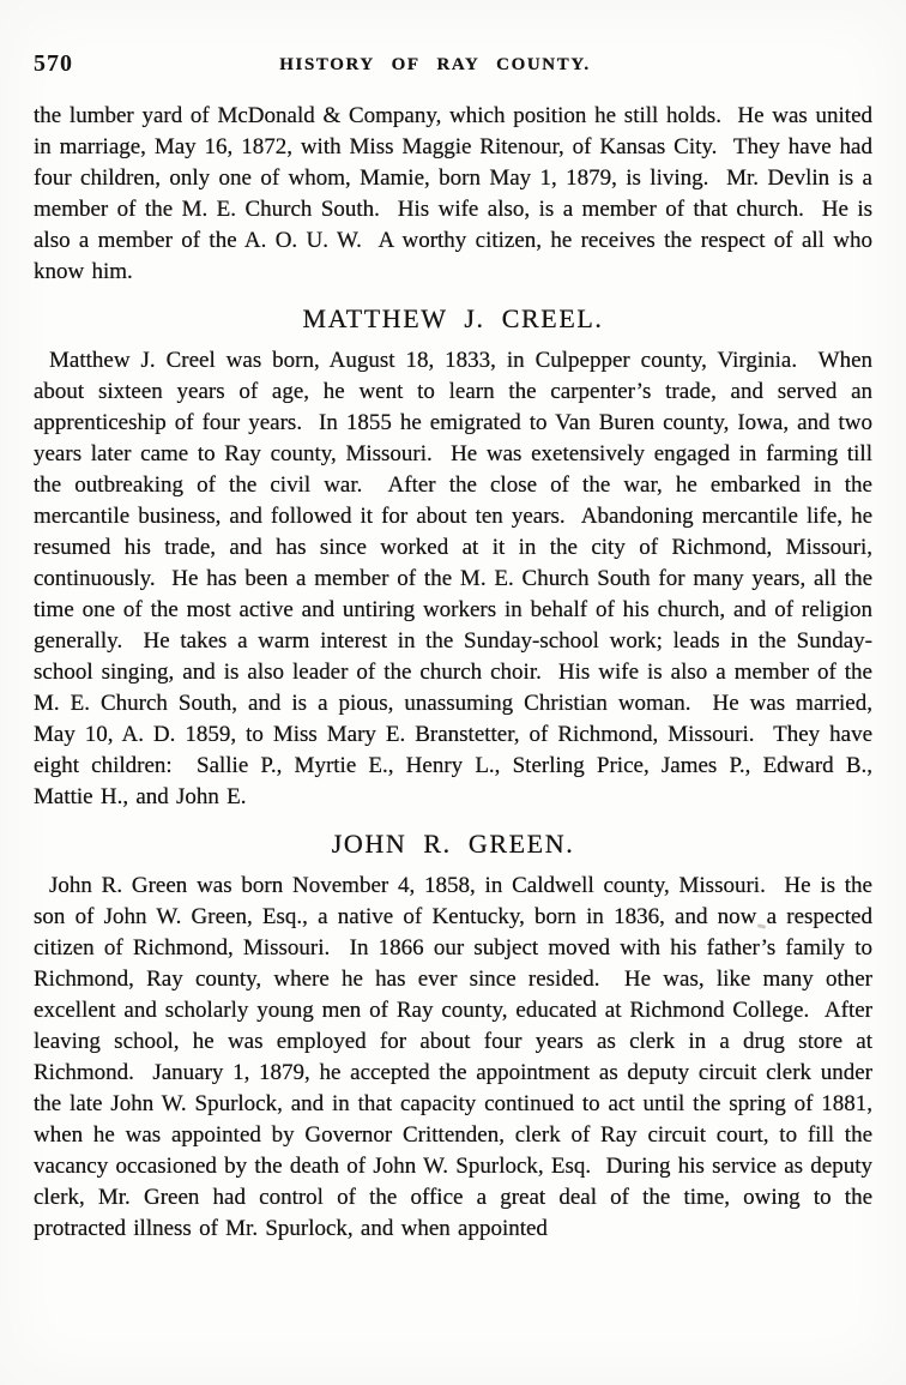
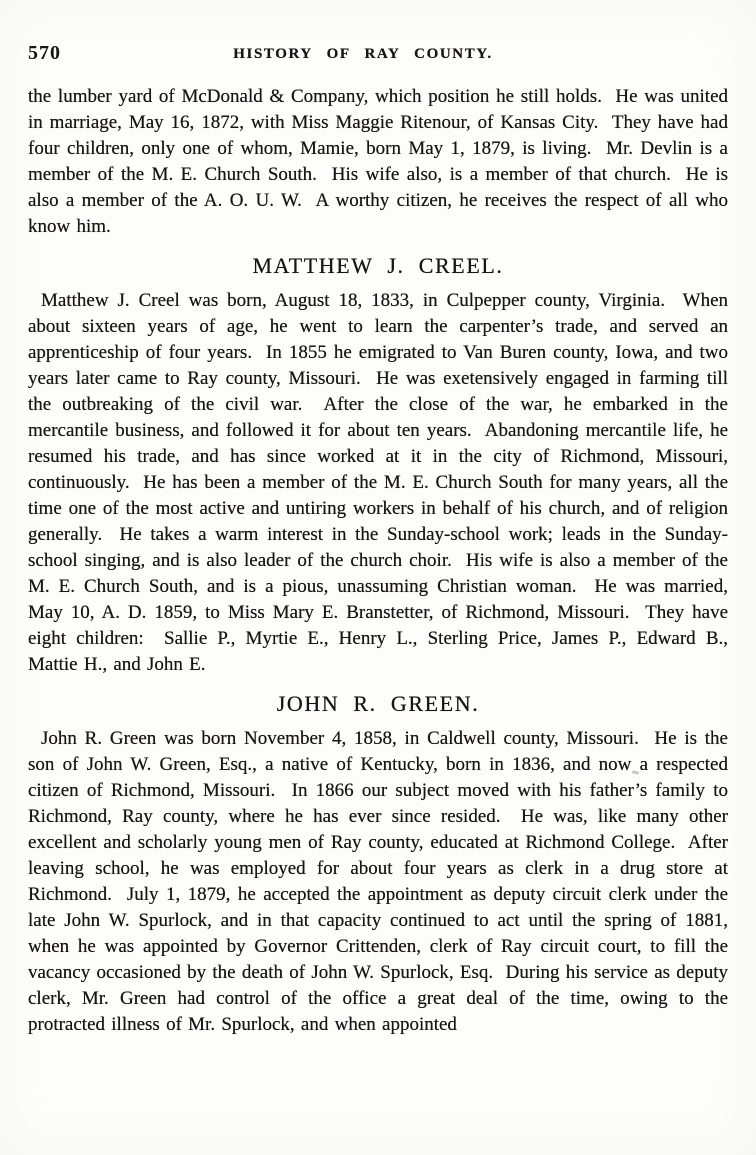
  570
  HISTORY OF RAY COUNTY.
  the lumber yard of McDonald & Company, which position he still holds. He was united in marriage, May 16, 1872, with Miss Maggie Ritenour, of Kansas City. They have had four children, only one of whom, Mamie, born May 1, 1879, is living. Mr. Devlin is a member of the M. E. Church South. His wife also, is a member of that church. He is also a member of the A. O. U. W. A worthy citizen, he receives the respect of all who know him.
  MATTHEW J. CREEL.
  Matthew J. Creel was born, August 18, 1833, in Culpepper county, Virginia. When about sixteen years of age, he went to learn the carpenter’s trade, and served an apprenticeship of four years. In 1855 he emigrated to Van Buren county, Iowa, and two years later came to Ray county, Missouri. He was exetensively engaged in farming till the outbreaking of the civil war. After the close of the war, he embarked in the mercantile business, and followed it for about ten years. Abandoning mercantile life, he resumed his trade, and has since worked at it in the city of Richmond, Missouri, continuously. He has been a member of the M. E. Church South for many years, all the time one of the most active and untiring workers in behalf of his church, and of religion generally. He takes a warm interest in the Sunday-school work; leads in the Sunday-school singing, and is also leader of the church choir. His wife is also a member of the M. E. Church South, and is a pious, unassuming Christian woman. He was married, May 10, A. D. 1859, to Miss Mary E. Branstetter, of Richmond, Missouri. They have eight children: Sallie P., Myrtie E., Henry L., Sterling Price, James P., Edward B., Mattie H., and John E.
  JOHN R. GREEN.
- John R. Green was born November 4, 1858, in Caldwell county, Missouri. He is the son of John W. Green, Esq., a native of Kentucky, born in 1836, and now a respected citizen of Richmond, Missouri. In 1866 our subject moved with his father’s family to Richmond, Ray county, where he has ever since resided. He was, like many other excellent and scholarly young men of Ray county, educated at Richmond College. After leaving school, he was employed for about four years as clerk in a drug store at Richmond. January 1, 1879, he accepted the appointment as deputy circuit clerk under the late John W. Spurlock, and in that capacity continued to act until the spring of 1881, when he was appointed by Governor Crittenden, clerk of Ray circuit court, to fill the vacancy occasioned by the death of John W. Spurlock, Esq. During his service as deputy clerk, Mr. Green had control of the office a great deal of the time, owing to the protracted illness of Mr. Spurlock, and when appointed
+ John R. Green was born November 4, 1858, in Caldwell county, Missouri. He is the son of John W. Green, Esq., a native of Kentucky, born in 1836, and now a respected citizen of Richmond, Missouri. In 1866 our subject moved with his father’s family to Richmond, Ray county, where he has ever since resided. He was, like many other excellent and scholarly young men of Ray county, educated at Richmond College. After leaving school, he was employed for about four years as clerk in a drug store at Richmond. July 1, 1879, he accepted the appointment as deputy circuit clerk under the late John W. Spurlock, and in that capacity continued to act until the spring of 1881, when he was appointed by Governor Crittenden, clerk of Ray circuit court, to fill the vacancy occasioned by the death of John W. Spurlock, Esq. During his service as deputy clerk, Mr. Green had control of the office a great deal of the time, owing to the protracted illness of Mr. Spurlock, and when appointed
